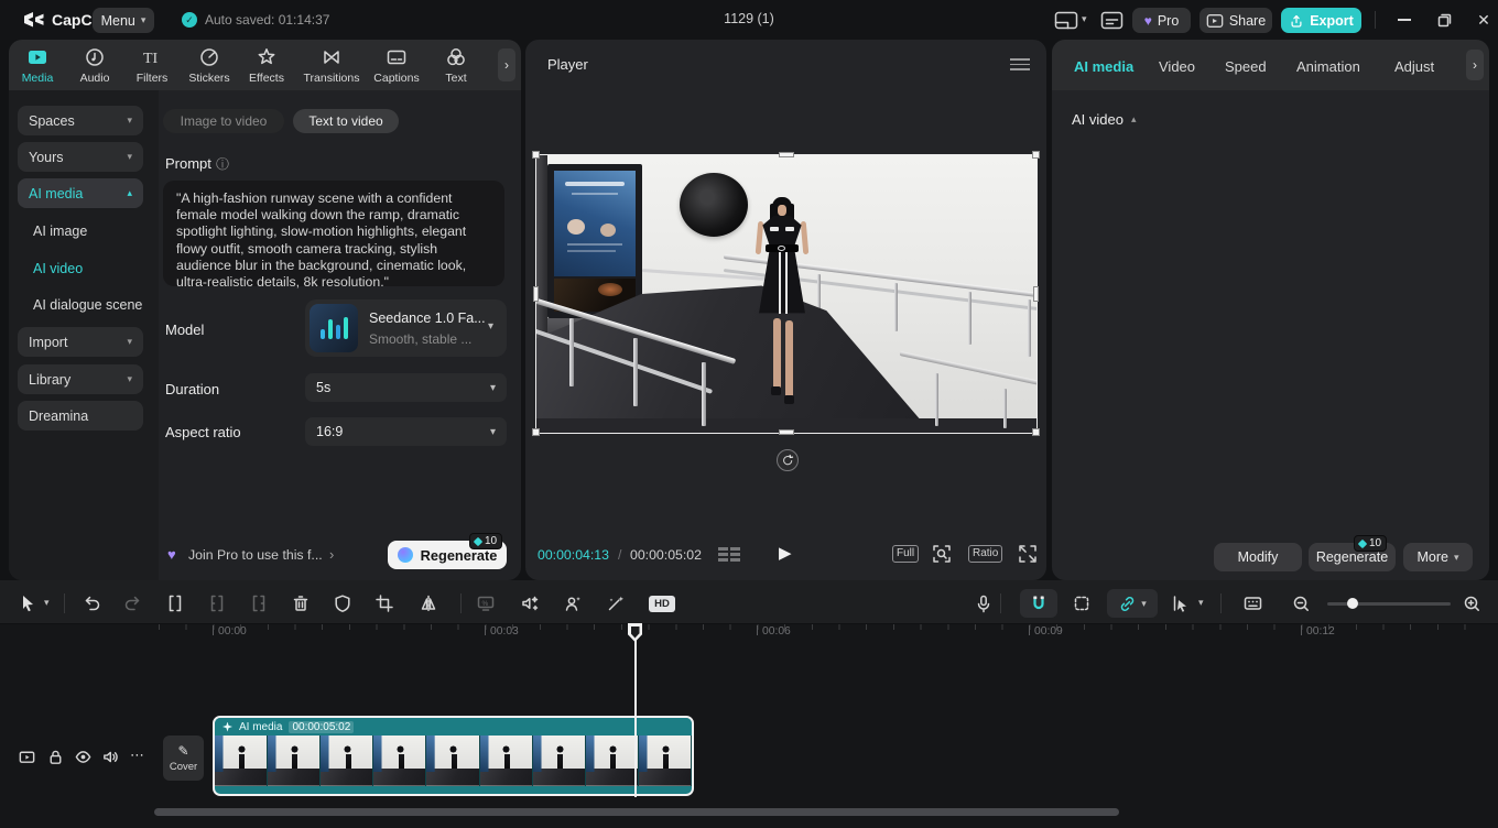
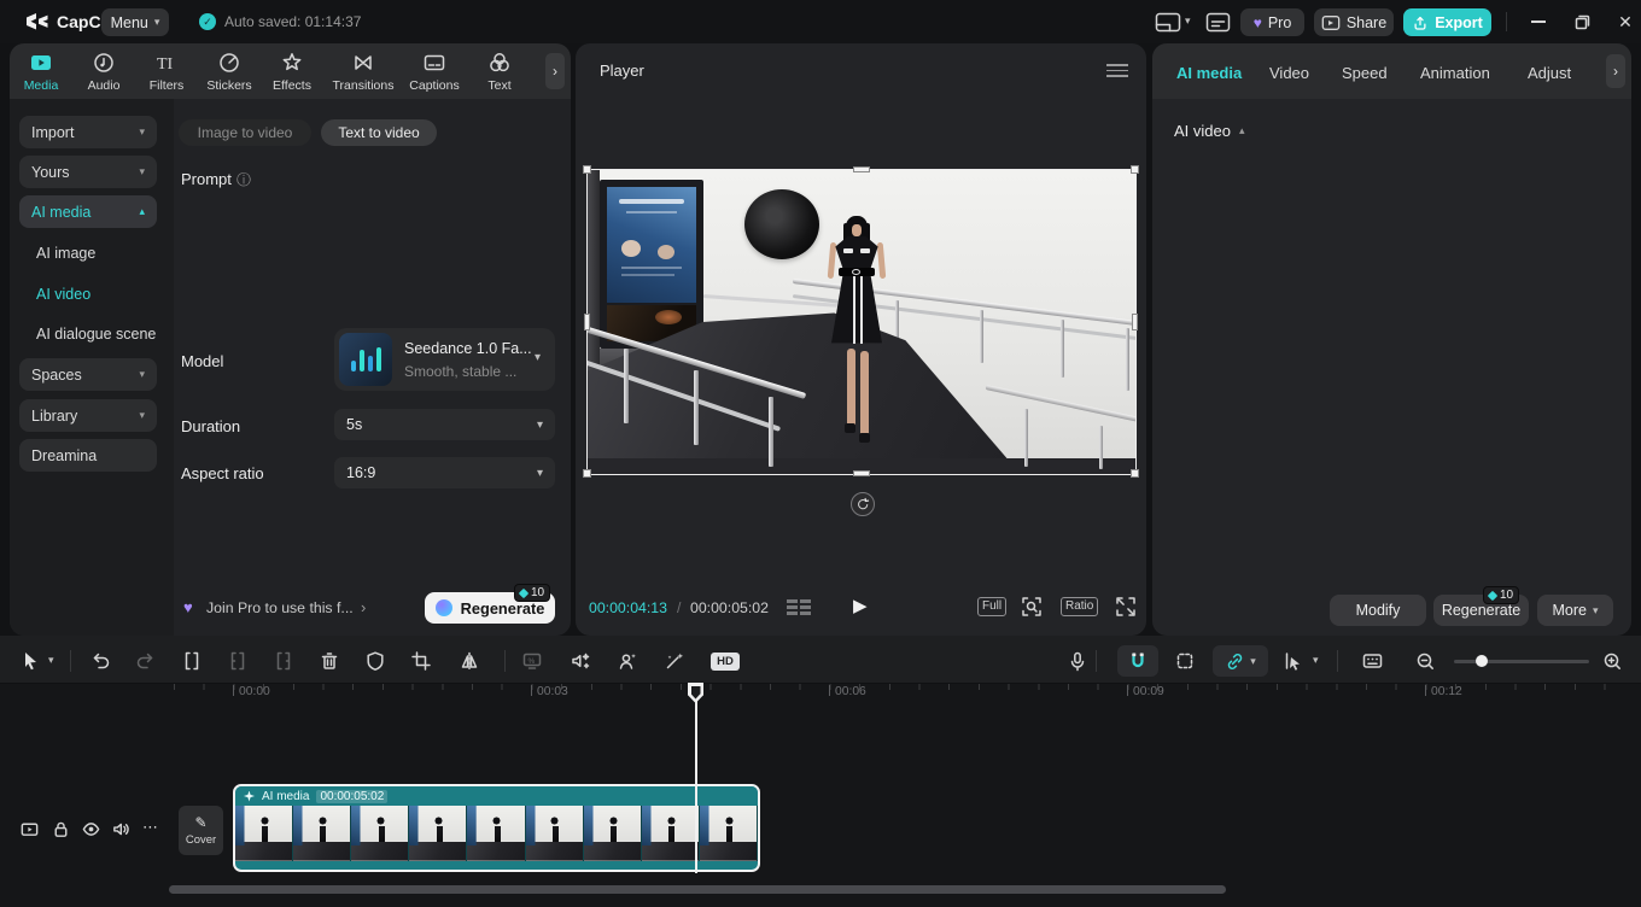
  Menu
  ▾
  ✓
  Auto saved: 01:14:37
- 1129 (1)
  ▾
  ♥
  Pro
  Share
  Export
  ✕
  Media
  Audio
  TI
  Filters
  Stickers
  Effects
  Transitions
  Captions
  Text
  ›
- Spaces
+ Import
  ▾
  Yours
  ▾
  AI media
  ▴
  AI image
  AI video
  AI dialogue scene
- Import
+ Spaces
  ▾
  Library
  ▾
  Dreamina
  Image to video
  Text to video
  Prompt
  ⓘ
- "A high-fashion runway scene with a confident female model walking down the ramp, dramatic spotlight lighting, slow-motion highlights, elegant flowy outfit, smooth camera tracking, stylish audience blur in the background, cinematic look, ultra-realistic details, 8k resolution."
  Model
  Seedance 1.0 Fa...
  Smooth, stable ...
  ▾
  Duration
  5s
  ▾
  Aspect ratio
  16:9
  ▾
  ♥
  Join Pro to use this f...
  ›
  10
  Regenerate
  Player
  00:00:04:13
  /
  00:00:05:02
  ▶
  Full
  Ratio
  AI media
  Video
  Speed
  Animation
  Adjust
  ›
  AI video
  ▴
  Modify
  10
  Regenerate
  More
  ▾
  ▾
  HD
  ▾
  ▾
  00:00
  00:03
  00:06
  00:09
  00:12
  ⋯
  ✎
  Cover
  AI media
  00:00:05:02
